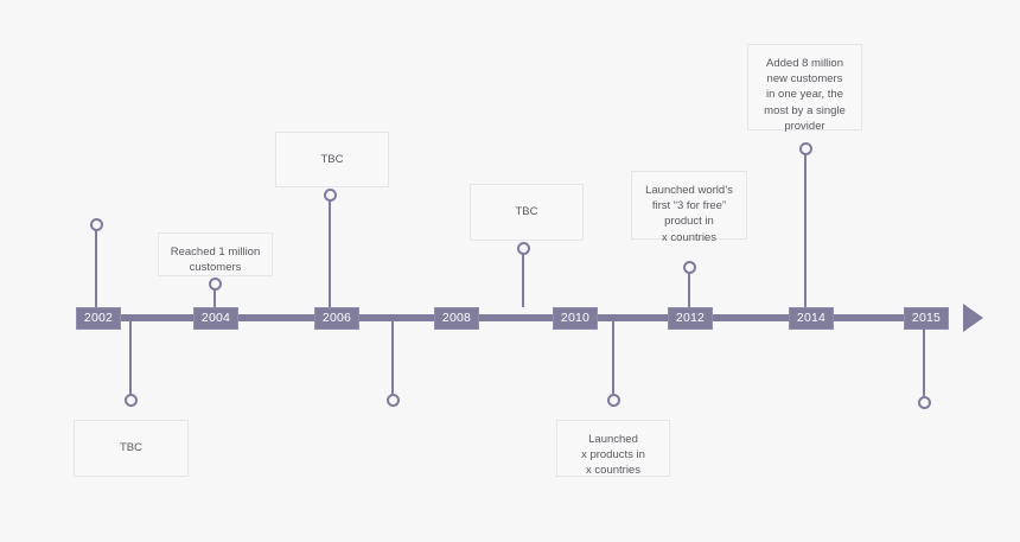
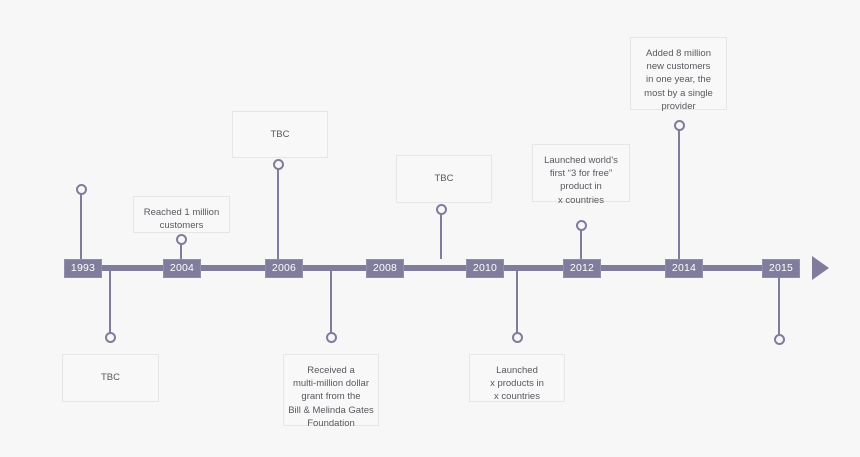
- 2002
+ 1993
  2004
  2006
  2008
  2010
  2012
  2014
  2015
  TBC
  Reached 1 million
  customers
  TBC
+ Received a
+ multi-million dollar
+ grant from the
+ Bill & Melinda Gates
+ Foundation
  TBC
  Launched
  x products in
  x countries
  Launched world’s
  first “3 for free”
  product in
  x countries
  Added 8 million
  new customers
  in one year, the
  most by a single
  provider
